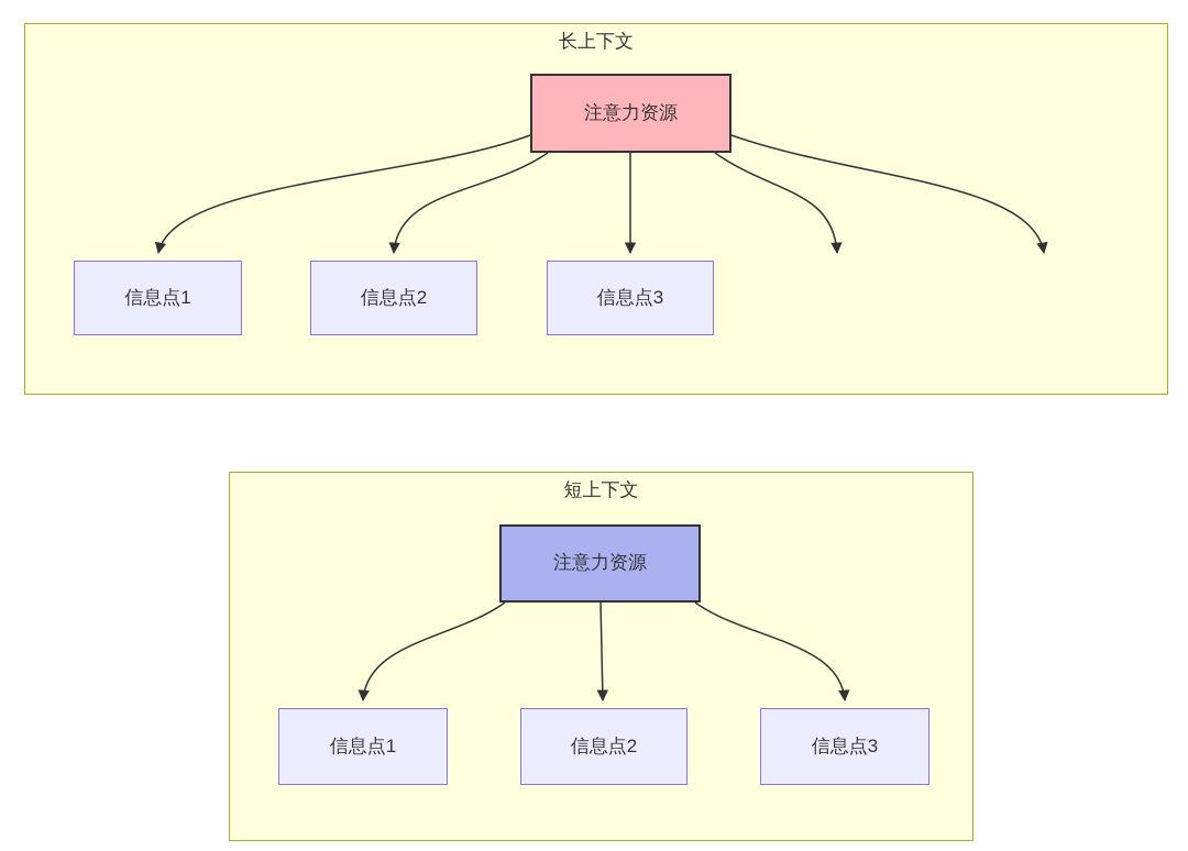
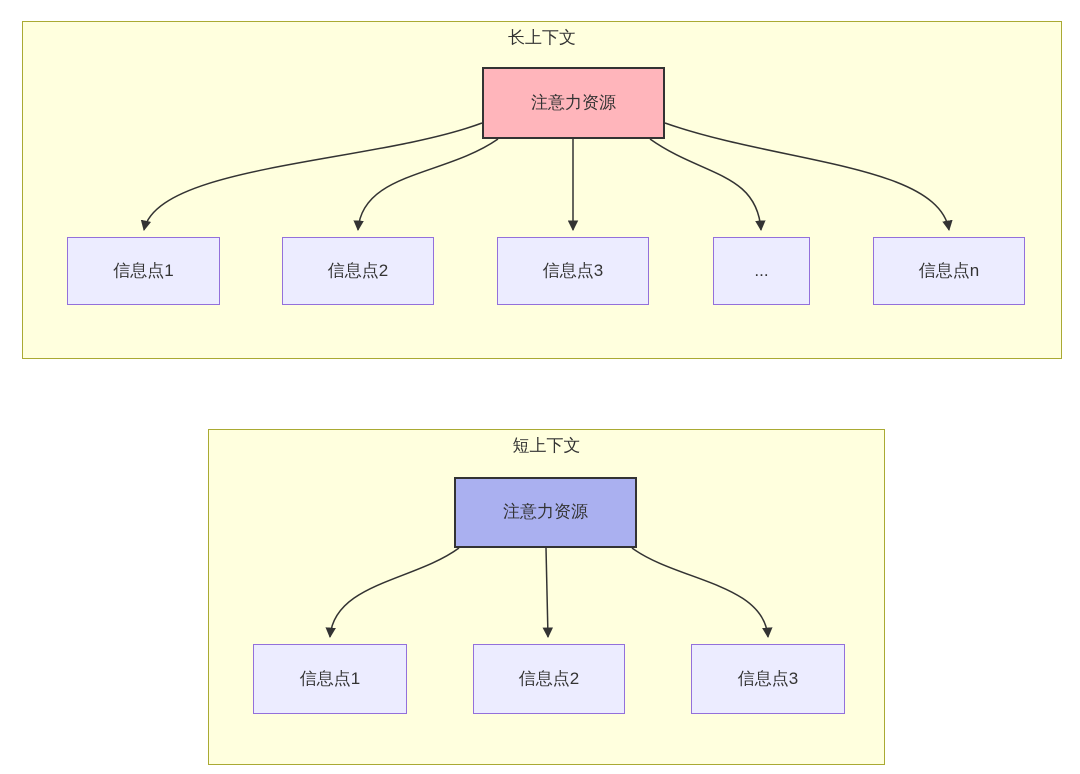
  长上下文
  注意力资源
  信息点1
  信息点2
  信息点3
+ ...
+ 信息点n
  短上下文
  注意力资源
  信息点1
  信息点2
  信息点3
